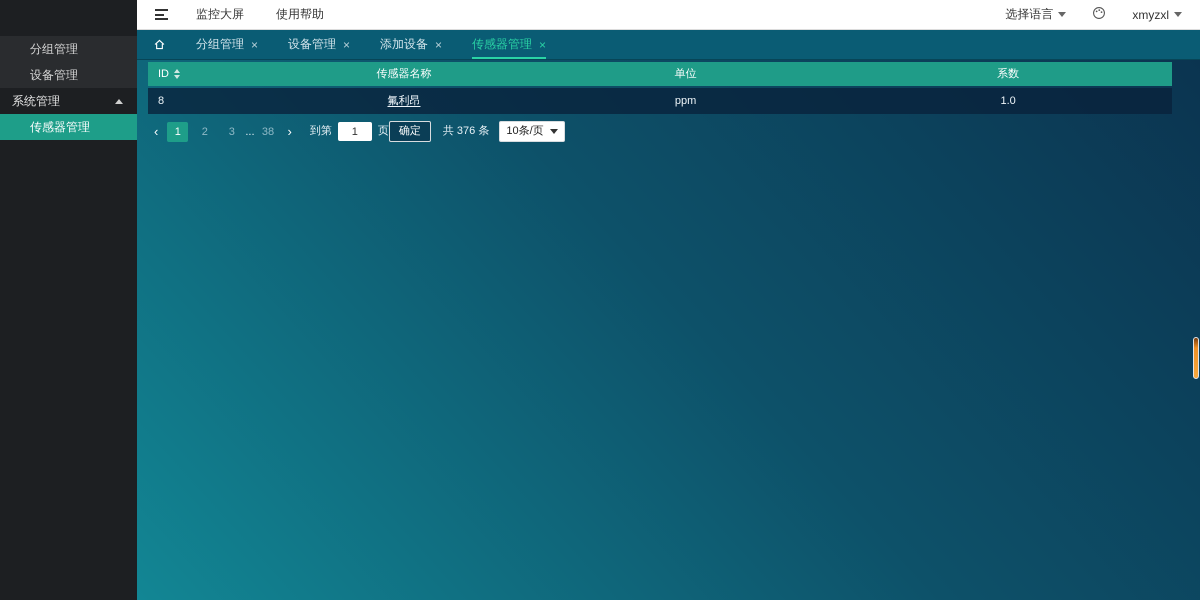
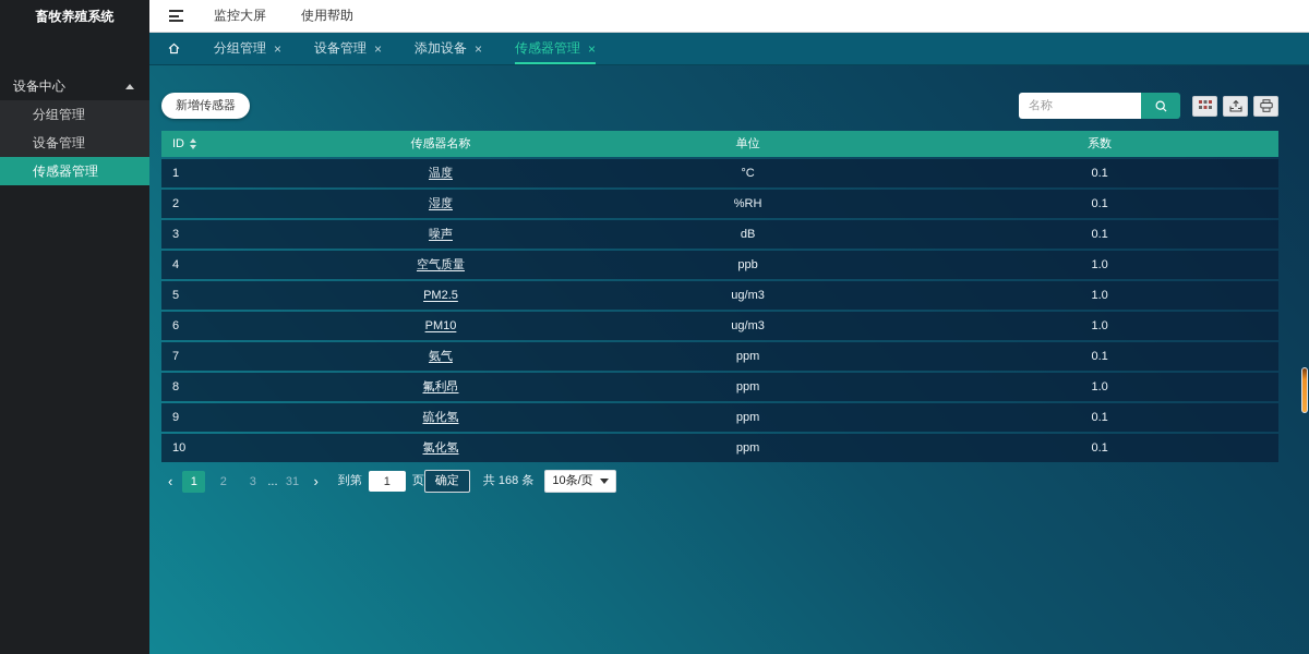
+ 畜牧养殖系统
+ 设备中心
  分组管理
  设备管理
- 系统管理
  传感器管理
  监控大屏
  使用帮助
- 选择语言
- xmyzxl
  分组管理
  ×
  设备管理
  ×
  添加设备
  ×
  传感器管理
  ×
+ 新增传感器
+ 名称
  ID	传感器名称	单位	系数
+ 1	温度	°C	0.1
+ 2	湿度	%RH	0.1
+ 3	噪声	dB	0.1
+ 4	空气质量	ppb	1.0
+ 5	PM2.5	ug/m3	1.0
+ 6	PM10	ug/m3	1.0
+ 7	氨气	ppm	0.1
  8	氟利昂	ppm	1.0
+ 9	硫化氢	ppm	0.1
+ 10	氯化氢	ppm	0.1
  ‹
  1
  2
  3
  ...
- 38
+ 31
  ›
  到第
  1
  页
  确定
- 共 376 条
+ 共 168 条
  10条/页
